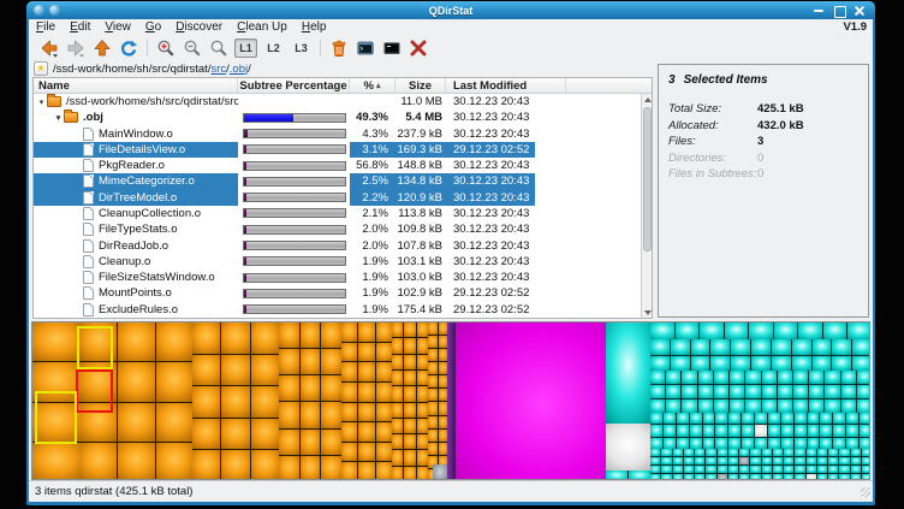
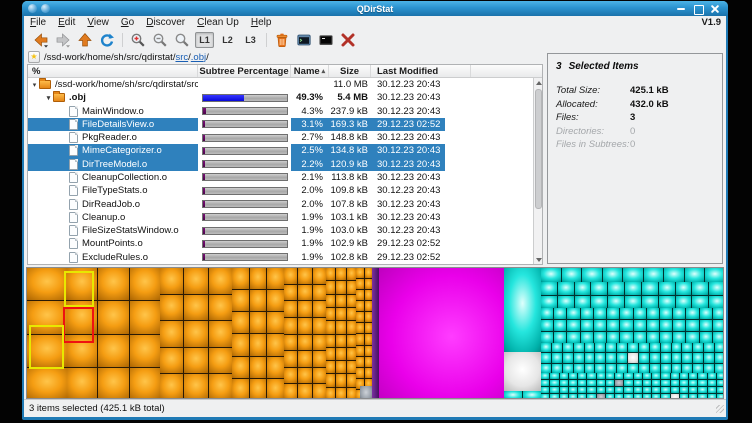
  QDirStat
  File
  Edit
  View
  Go
  Discover
  Clean Up
  Help
  V1.9
  L1
  L2
  L3
  ★
  /ssd-work/home/sh/src/qdirstat/src/.obj/
- Name
+ %
  Subtree Percentage
- %
+ Name
  Size
  Last Modified
  /ssd-work/home/sh/src/qdirstat/src
  11.0 MB
  30.12.23 20:43
  .obj
  49.3%
  5.4 MB
  30.12.23 20:43
  MainWindow.o
  4.3%
  237.9 kB
  30.12.23 20:43
  FileDetailsView.o
  3.1%
  169.3 kB
  29.12.23 02:52
  PkgReader.o
- 56.8%
+ 2.7%
  148.8 kB
  30.12.23 20:43
  MimeCategorizer.o
  2.5%
  134.8 kB
  30.12.23 20:43
  DirTreeModel.o
  2.2%
  120.9 kB
  30.12.23 20:43
  CleanupCollection.o
  2.1%
  113.8 kB
  30.12.23 20:43
  FileTypeStats.o
  2.0%
  109.8 kB
  30.12.23 20:43
  DirReadJob.o
  2.0%
  107.8 kB
  30.12.23 20:43
  Cleanup.o
  1.9%
  103.1 kB
  30.12.23 20:43
  FileSizeStatsWindow.o
  1.9%
  103.0 kB
  30.12.23 20:43
  MountPoints.o
  1.9%
  102.9 kB
  29.12.23 02:52
  ExcludeRules.o
  1.9%
- 175.4 kB
+ 102.8 kB
  29.12.23 02:52
  3
  Selected Items
  Total Size:
  425.1 kB
  Allocated:
  432.0 kB
  Files:
  3
  Directories:
  0
  Files in Subtrees:
  0
- 3 items qdirstat (425.1 kB total)
+ 3 items selected (425.1 kB total)
